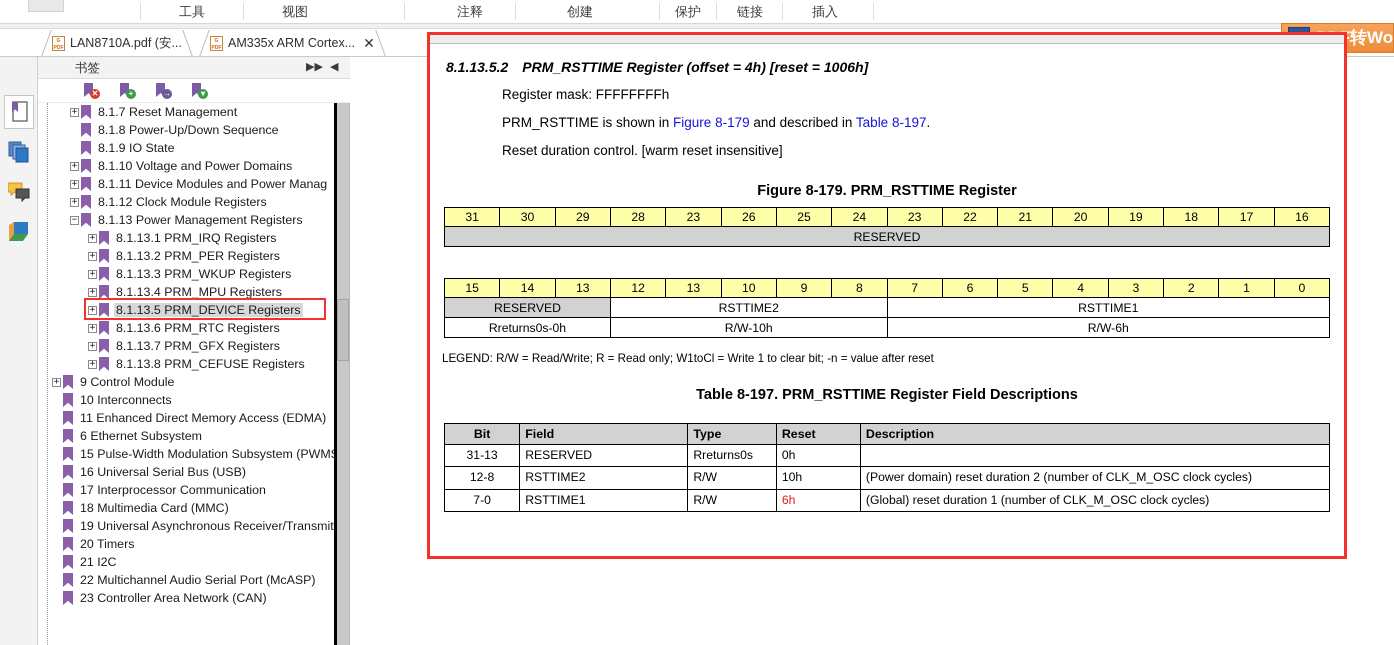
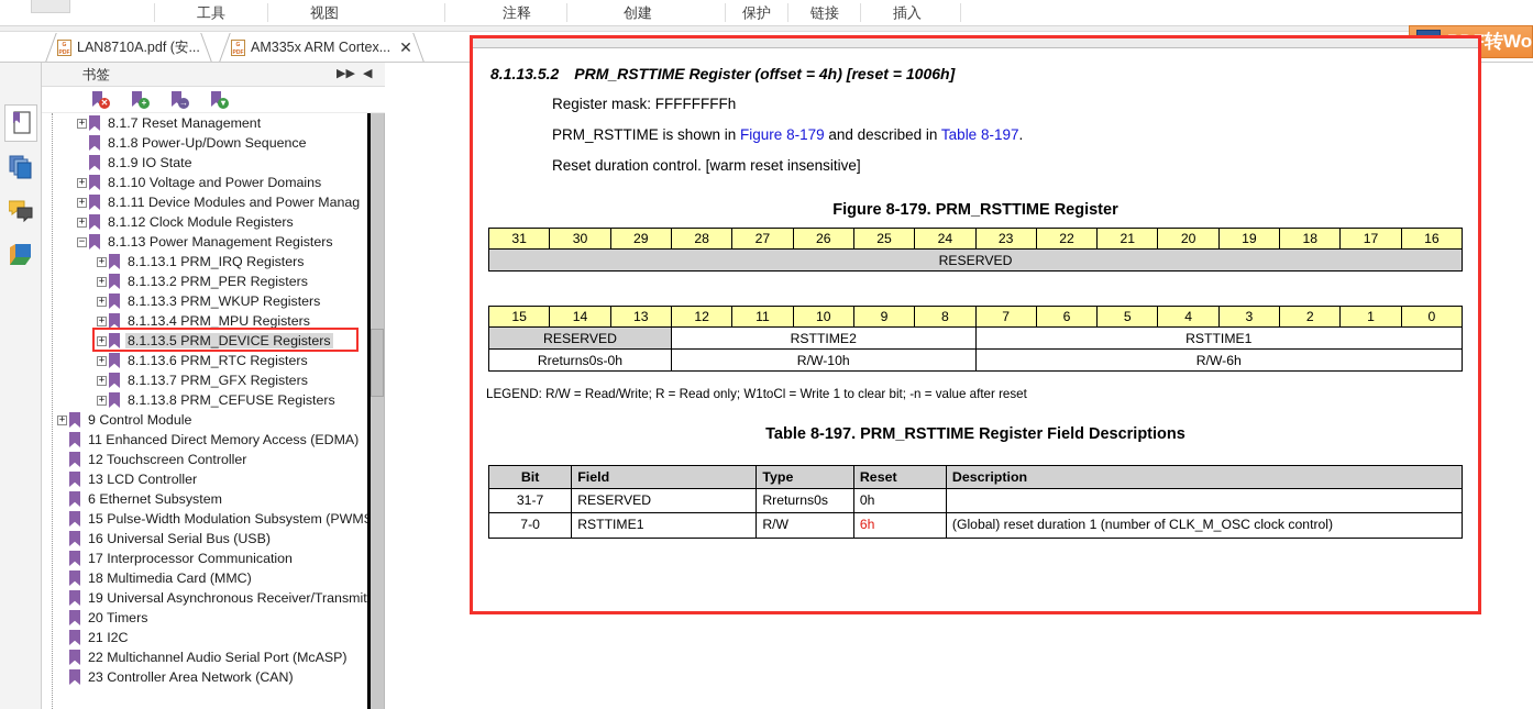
  工具
  视图
  注释
  创建
  保护
  链接
  插入
  LAN8710A.pdf (安...
  AM335x ARM Cortex...
  ✕
  书签
  ▶▶
  ◀
  ✕
  +
  →
  ▾
  +
  8.1.7 Reset Management
  8.1.8 Power-Up/Down Sequence
  8.1.9 IO State
  +
  8.1.10 Voltage and Power Domains
  +
  8.1.11 Device Modules and Power Manag
  +
  8.1.12 Clock Module Registers
  −
  8.1.13 Power Management Registers
  +
  8.1.13.1 PRM_IRQ Registers
  +
  8.1.13.2 PRM_PER Registers
  +
  8.1.13.3 PRM_WKUP Registers
  +
  8.1.13.4 PRM_MPU Registers
  +
  8.1.13.5 PRM_DEVICE Registers
  +
  8.1.13.6 PRM_RTC Registers
  +
  8.1.13.7 PRM_GFX Registers
  +
  8.1.13.8 PRM_CEFUSE Registers
  +
  9 Control Module
- 10 Interconnects
  11 Enhanced Direct Memory Access (EDMA)
+ 12 Touchscreen Controller
+ 13 LCD Controller
  6 Ethernet Subsystem
  15 Pulse-Width Modulation Subsystem (PWM
  16 Universal Serial Bus (USB)
  17 Interprocessor Communication
  18 Multimedia Card (MMC)
  19 Universal Asynchronous Receiver/Transmit
  20 Timers
  21 I2C
  22 Multichannel Audio Serial Port (McASP)
  23 Controller Area Network (CAN)
  8.1.13.5.2 PRM_RSTTIME Register (offset = 4h) [reset = 1006h]
  Register mask: FFFFFFFFh
  PRM_RSTTIME is shown in Figure 8-179 and described in Table 8-197.
  Reset duration control. [warm reset insensitive]
  Figure 8-179. PRM_RSTTIME Register
- 31	30	29	28	23	26	25	24	23	22	21	20	19	18	17	16
+ 31	30	29	28	27	26	25	24	23	22	21	20	19	18	17	16
  RESERVED
- 15	14	13	12	13	10	9	8	7	6	5	4	3	2	1	0
+ 15	14	13	12	11	10	9	8	7	6	5	4	3	2	1	0
  RESERVED	RSTTIME2	RSTTIME1
  Rreturns0s-0h	R/W-10h	R/W-6h
  LEGEND: R/W = Read/Write; R = Read only; W1toCl = Write 1 to clear bit; -n = value after reset
  Table 8-197. PRM_RSTTIME Register Field Descriptions
  Bit	Field	Type	Reset	Description
- 31-13	RESERVED	Rreturns0s	0h
+ 31-7	RESERVED	Rreturns0s	0h
- 12-8	RSTTIME2	R/W	10h	(Power domain) reset duration 2 (number of CLK_M_OSC clock cycles)
- 7-0	RSTTIME1	R/W	6h	(Global) reset duration 1 (number of CLK_M_OSC clock cycles)
+ 7-0	RSTTIME1	R/W	6h	(Global) reset duration 1 (number of CLK_M_OSC clock control)
